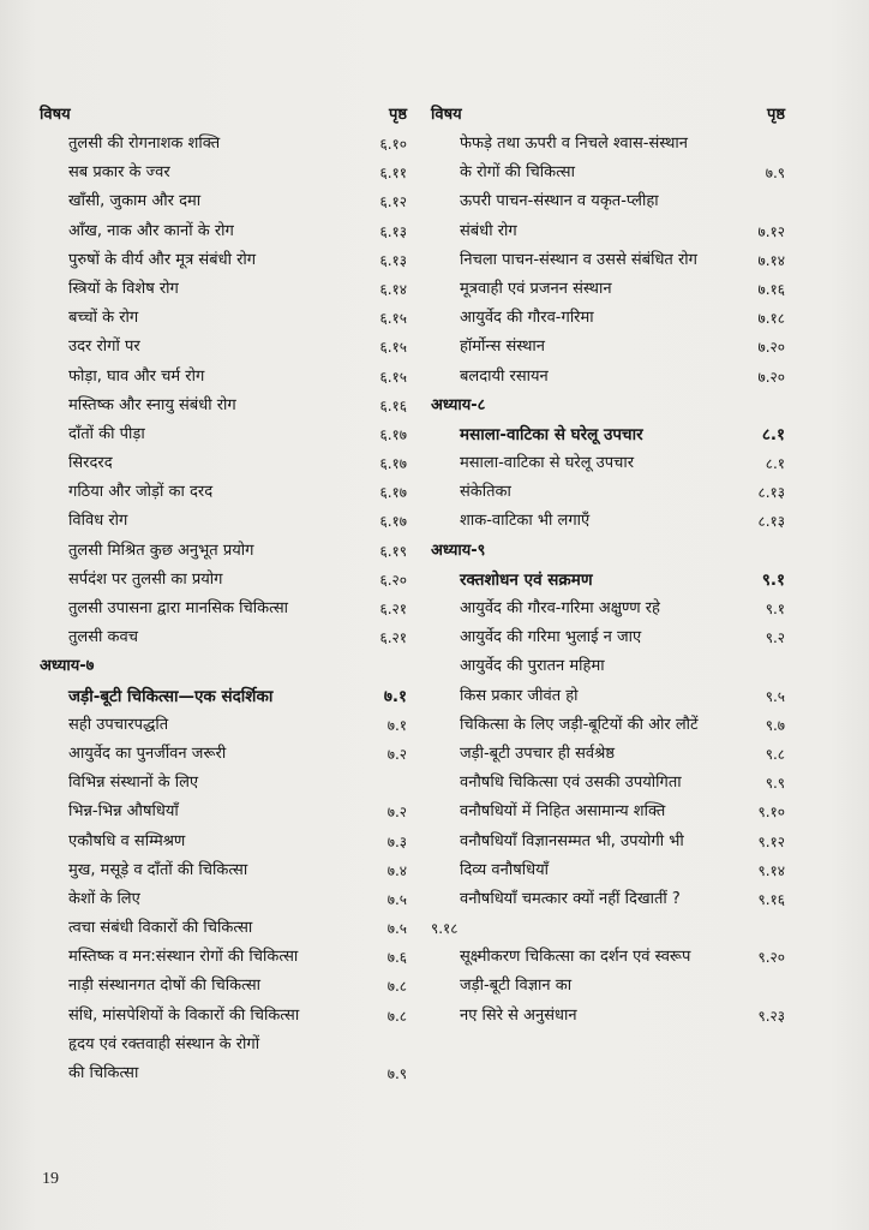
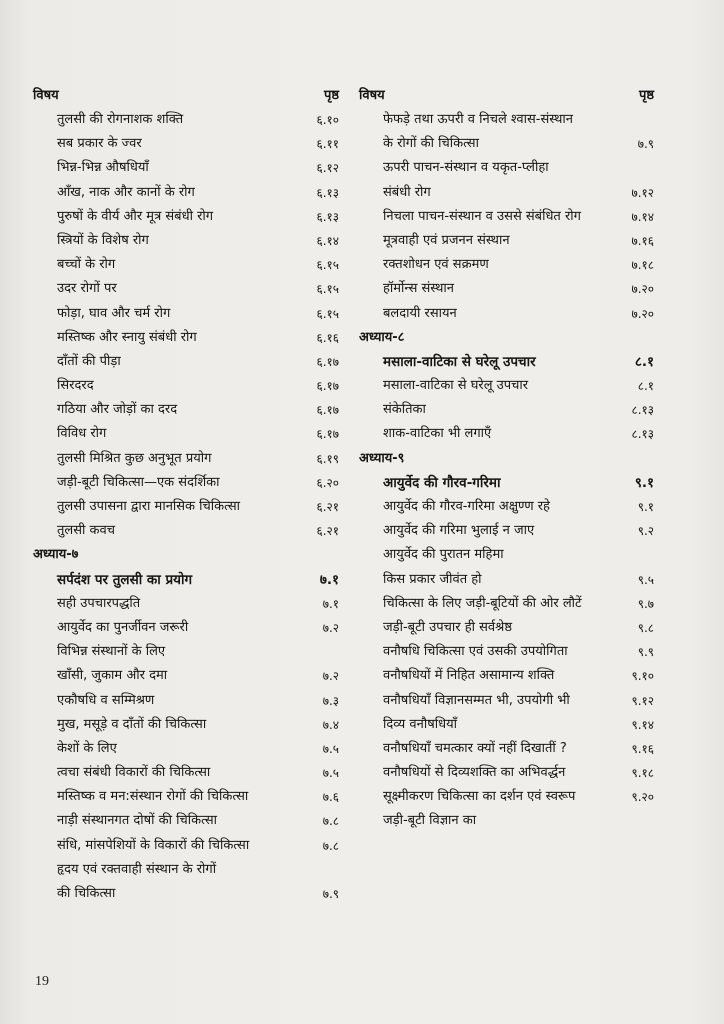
  विषय
  पृष्ठ
  तुलसी की रोगनाशक शक्ति
  ६.१०
  सब प्रकार के ज्वर
  ६.११
- खाँसी, जुकाम और दमा
+ भिन्न-भिन्न औषधियाँ
  ६.१२
  आँख, नाक और कानों के रोग
  ६.१३
  पुरुषों के वीर्य और मूत्र संबंधी रोग
  ६.१३
  स्त्रियों के विशेष रोग
  ६.१४
  बच्चों के रोग
  ६.१५
  उदर रोगों पर
  ६.१५
  फोड़ा, घाव और चर्म रोग
  ६.१५
  मस्तिष्क और स्नायु संबंधी रोग
  ६.१६
  दाँतों की पीड़ा
  ६.१७
  सिरदरद
  ६.१७
  गठिया और जोड़ों का दरद
  ६.१७
  विविध रोग
  ६.१७
  तुलसी मिश्रित कुछ अनुभूत प्रयोग
  ६.१९
- सर्पदंश पर तुलसी का प्रयोग
+ जड़ी-बूटी चिकित्सा—एक संदर्शिका
  ६.२०
  तुलसी उपासना द्वारा मानसिक चिकित्सा
  ६.२१
  तुलसी कवच
  ६.२१
  अध्याय-७
- जड़ी-बूटी चिकित्सा—एक संदर्शिका
+ सर्पदंश पर तुलसी का प्रयोग
  ७.१
  सही उपचारपद्धति
  ७.१
  आयुर्वेद का पुनर्जीवन जरूरी
  ७.२
  विभिन्न संस्थानों के लिए
- भिन्न-भिन्न औषधियाँ
+ खाँसी, जुकाम और दमा
  ७.२
  एकौषधि व सम्मिश्रण
  ७.३
  मुख, मसूड़े व दाँतों की चिकित्सा
  ७.४
  केशों के लिए
  ७.५
  त्वचा संबंधी विकारों की चिकित्सा
  ७.५
  मस्तिष्क व मन:संस्थान रोगों की चिकित्सा
  ७.६
  नाड़ी संस्थानगत दोषों की चिकित्सा
  ७.८
  संधि, मांसपेशियों के विकारों की चिकित्सा
  ७.८
  हृदय एवं रक्तवाही संस्थान के रोगों
  की चिकित्सा
  ७.९
  विषय
  पृष्ठ
  फेफड़े तथा ऊपरी व निचले श्‍वास-संस्थान
  के रोगों की चिकित्सा
  ७.९
  ऊपरी पाचन-संस्थान व यकृत-प्लीहा
  संबंधी रोग
  ७.१२
  निचला पाचन-संस्थान व उससे संबंधित रोग
  ७.१४
  मूत्रवाही एवं प्रजनन संस्थान
  ७.१६
- आयुर्वेद की गौरव-गरिमा
+ रक्तशोधन एवं सक्रमण
  ७.१८
  हॉर्मोन्स संस्थान
  ७.२०
  बलदायी रसायन
  ७.२०
  अध्याय-८
  मसाला-वाटिका से घरेलू उपचार
  ८.१
  मसाला-वाटिका से घरेलू उपचार
  ८.१
  संकेतिका
  ८.१३
  शाक-वाटिका भी लगाएँ
  ८.१३
  अध्याय-९
- रक्तशोधन एवं सक्रमण
+ आयुर्वेद की गौरव-गरिमा
  ९.१
  आयुर्वेद की गौरव-गरिमा अक्षुण्ण रहे
  ९.१
  आयुर्वेद की गरिमा भुलाई न जाए
  ९.२
  आयुर्वेद की पुरातन महिमा
  किस प्रकार जीवंत हो
  ९.५
  चिकित्सा के लिए जड़ी-बूटियों की ओर लौटें
  ९.७
  जड़ी-बूटी उपचार ही सर्वश्रेष्ठ
  ९.८
  वनौषधि चिकित्सा एवं उसकी उपयोगिता
  ९.९
  वनौषधियों में निहित असामान्य शक्ति
  ९.१०
  वनौषधियाँ विज्ञानसम्मत भी, उपयोगी भी
  ९.१२
  दिव्य वनौषधियाँ
  ९.१४
  वनौषधियाँ चमत्कार क्यों नहीं दिखातीं ?
  ९.१६
+ वनौषधियों से दिव्यशक्ति का अभिवर्द्धन
  ९.१८
  सूक्ष्मीकरण चिकित्सा का दर्शन एवं स्वरूप
  ९.२०
  जड़ी-बूटी विज्ञान का
- नए सिरे से अनुसंधान
- ९.२३
  19
